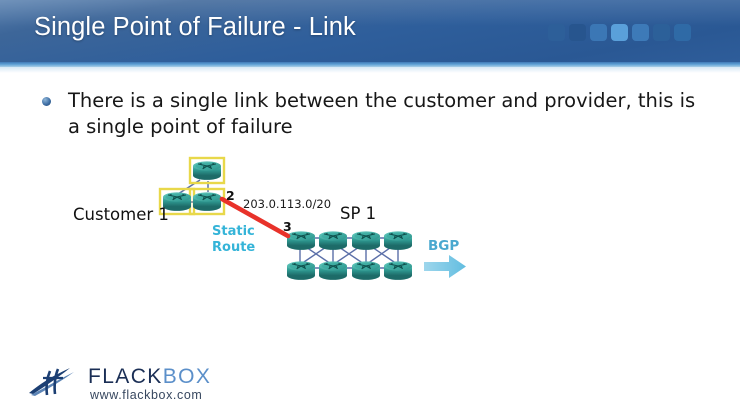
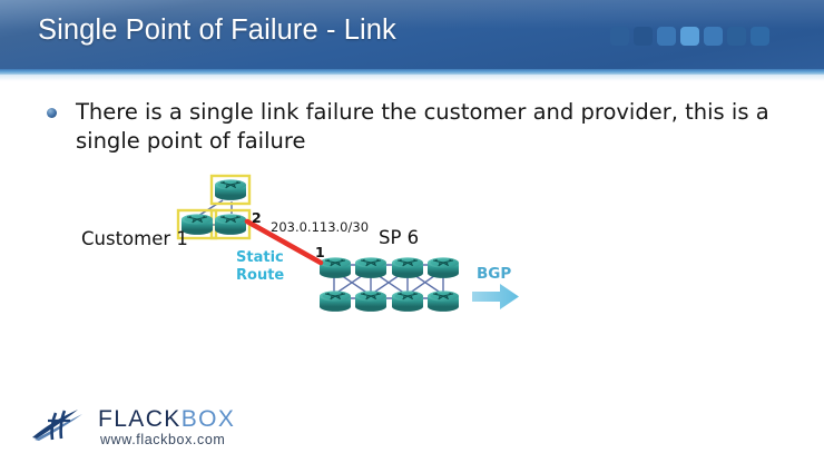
  Single Point of Failure - Link
- There is a single link between the customer and provider, this is a single point of failure
+ There is a single link failure the customer and provider, this is a single point of failure
- 203.0.113.0/20
+ 203.0.113.0/30
  Customer 1
- SP 1
+ SP 6
  2
- 3
+ 1
  Static
  Route
  BGP
  FLACKBOX
  www.flackbox.com
